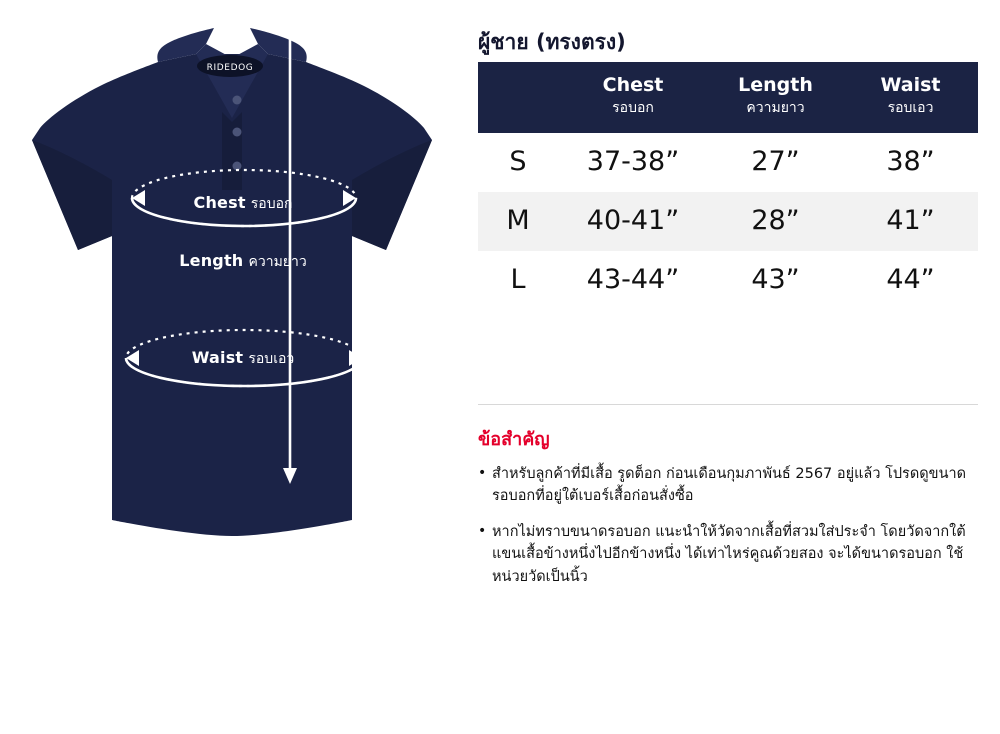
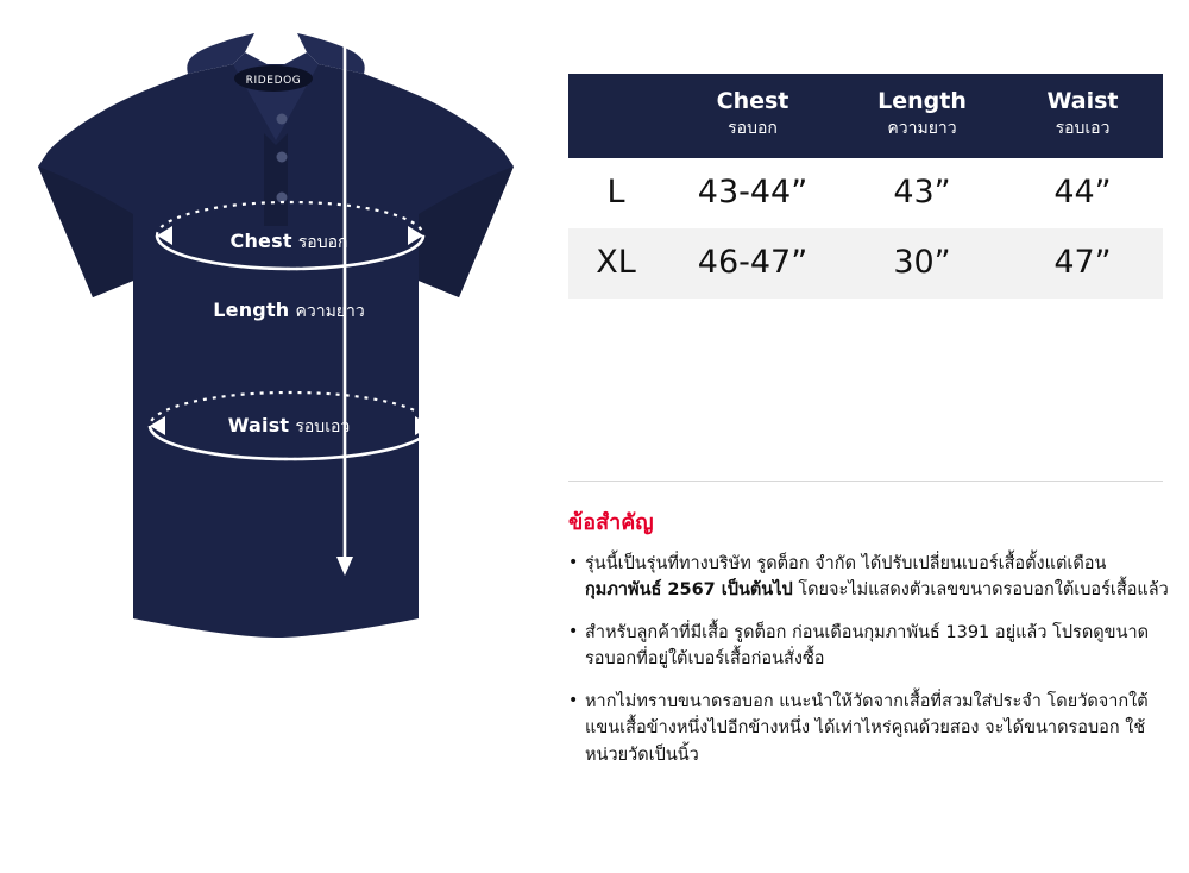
  RIDEDOG
  Chest รอบอก
  Length ความยาว
  Waist รอบเอว
- ผู้ชาย (ทรงตรง)
  	Chest รอบอก	Length ความยาว	Waist รอบเอว
- S	37-38”	27”	38”
- M	40-41”	28”	41”
  L	43-44”	43”	44”
+ XL	46-47”	30”	47”
  ข้อสำคัญ
+ รุ่นนี้เป็นรุ่นที่ทางบริษัท รูดต็อก จำกัด ได้ปรับเปลี่ยนเบอร์เสื้อตั้งแต่เดือนกุมภาพันธ์ 2567 เป็นต้นไป โดยจะไม่แสดงตัวเลขขนาดรอบอกใต้เบอร์เสื้อแล้ว
- สำหรับลูกค้าที่มีเสื้อ รูดต็อก ก่อนเดือนกุมภาพันธ์ 2567 อยู่แล้ว โปรดดูขนาดรอบอกที่อยู่ใต้เบอร์เสื้อก่อนสั่งซื้อ
+ สำหรับลูกค้าที่มีเสื้อ รูดต็อก ก่อนเดือนกุมภาพันธ์ 1391 อยู่แล้ว โปรดดูขนาดรอบอกที่อยู่ใต้เบอร์เสื้อก่อนสั่งซื้อ
  หากไม่ทราบขนาดรอบอก แนะนำให้วัดจากเสื้อที่สวมใส่ประจำ โดยวัดจากใต้แขนเสื้อข้างหนึ่งไปอีกข้างหนึ่ง ได้เท่าไหร่คูณด้วยสอง จะได้ขนาดรอบอก ใช้หน่วยวัดเป็นนิ้ว
